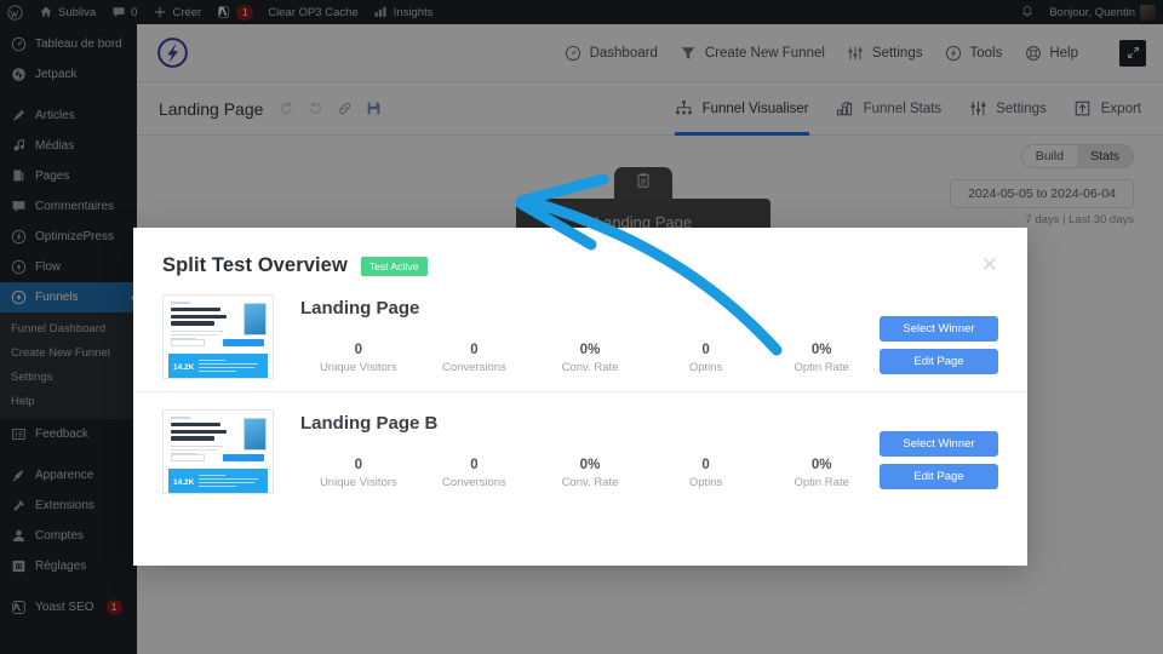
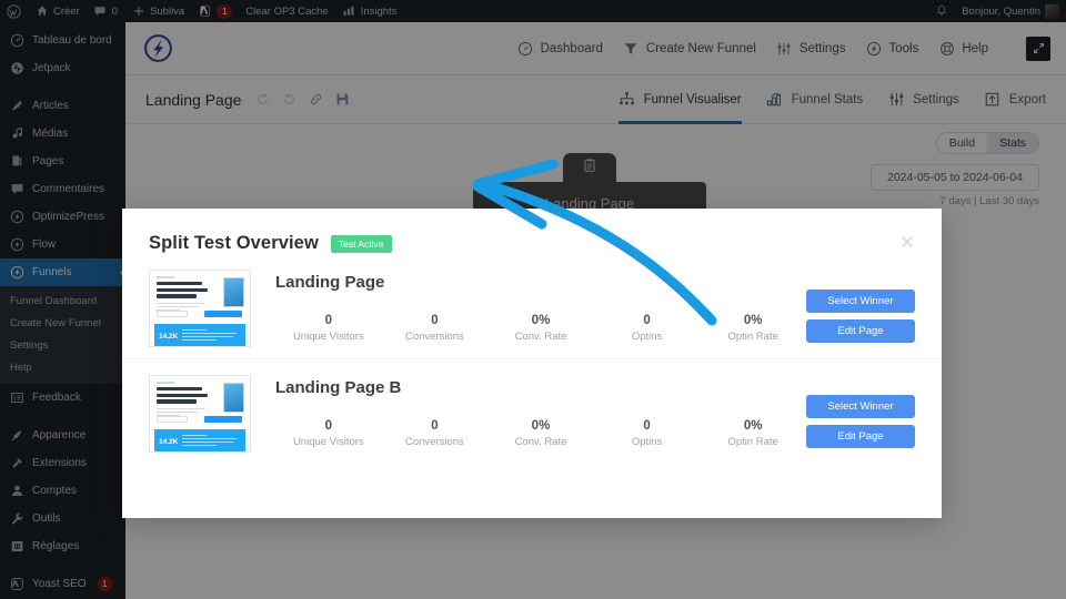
- Subliva
+ Créer
  0
- Créer
+ Subliva
  1
  Clear OP3 Cache
  Insights
  Bonjour, Quentin
  Tableau de bord
  Jetpack
  Articles
  Médias
  Pages
  Commentaires
  OptimizePress
  Flow
  Funnels
  Funnel Dashboard
  Create New Funnel
  Settings
  Help
  Feedback
  Apparence
  Extensions
  Comptes
+ Outils
  Réglages
  Yoast SEO
  1
  Dashboard
  Create New Funnel
  Settings
  Tools
  Help
  Landing Page
  Funnel Visualiser
  Funnel Stats
  Settings
  Export
  Build
  Stats
  2024-05-05 to 2024-06-04
  7 days | Last 30 days
  anding Page
  Split Test Overview
  Test Active
  ✕
  Landing Page
  0
  Unique Visitors
  0
  Conversions
  0%
  Conv. Rate
  0
  Optins
  0%
  Optin Rate
  Select Winner
  Edit Page
  Landing Page B
  0
  Unique Visitors
  0
  Conversions
  0%
  Conv. Rate
  0
  Optins
  0%
  Optin Rate
  Select Winner
  Edit Page
